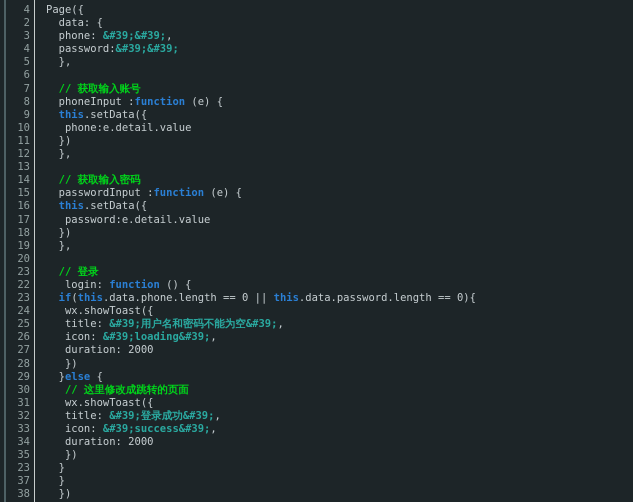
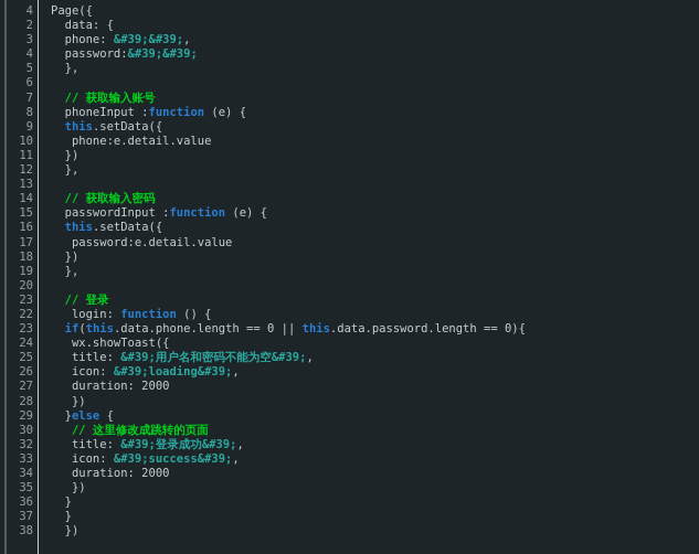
  4	Page({
  2	data: {
  3	phone: &#39;&#39;,
  4	password:&#39;&#39;
  5	},
  6
  7	// 获取输入账号
  8	phoneInput :function (e) {
  9	this.setData({
  10	phone:e.detail.value
  11	})
  12	},
  13
  14	// 获取输入密码
  15	passwordInput :function (e) {
  16	this.setData({
  17	password:e.detail.value
  18	})
  19	},
  20
  23	// 登录
  22	login: function () {
  23	if(this.data.phone.length == 0 || this.data.password.length == 0){
  24	wx.showToast({
  25	title: &#39;用户名和密码不能为空&#39;,
  26	icon: &#39;loading&#39;,
  27	duration: 2000
  28	})
  29	}else {
  30	// 这里修改成跳转的页面
- 31	wx.showToast({
  32	title: &#39;登录成功&#39;,
  33	icon: &#39;success&#39;,
  34	duration: 2000
  35	})
- 23	}
+ 36	}
  37	}
  38	})
